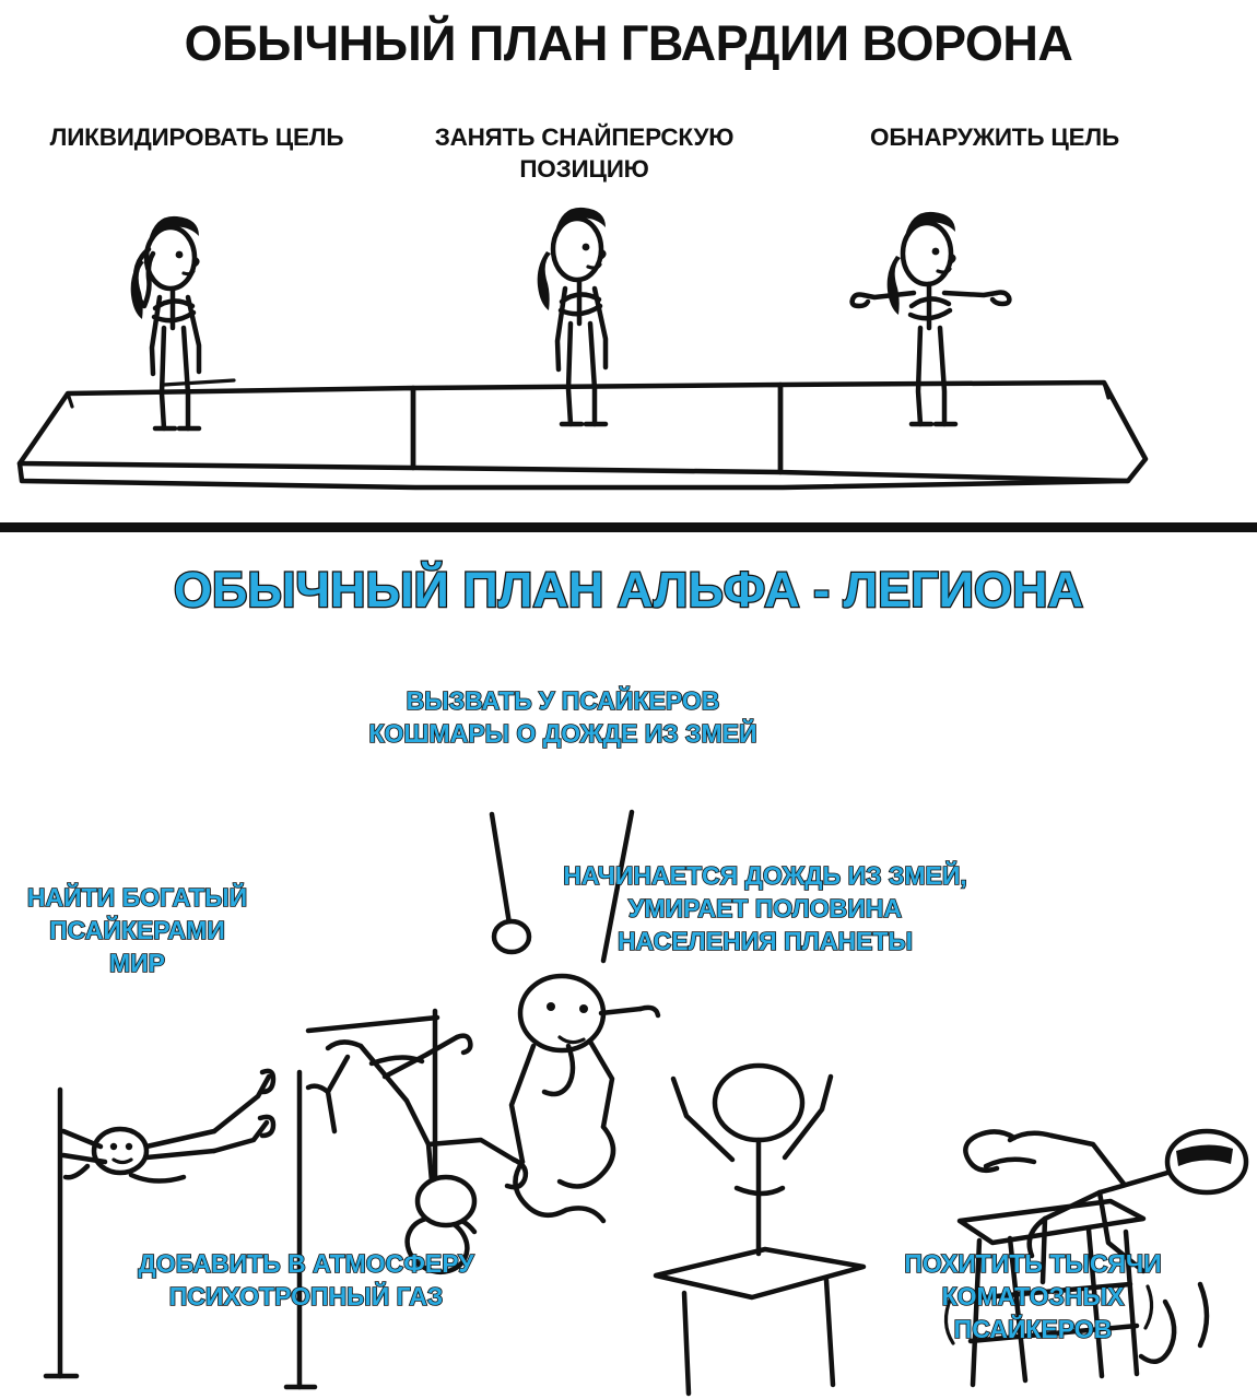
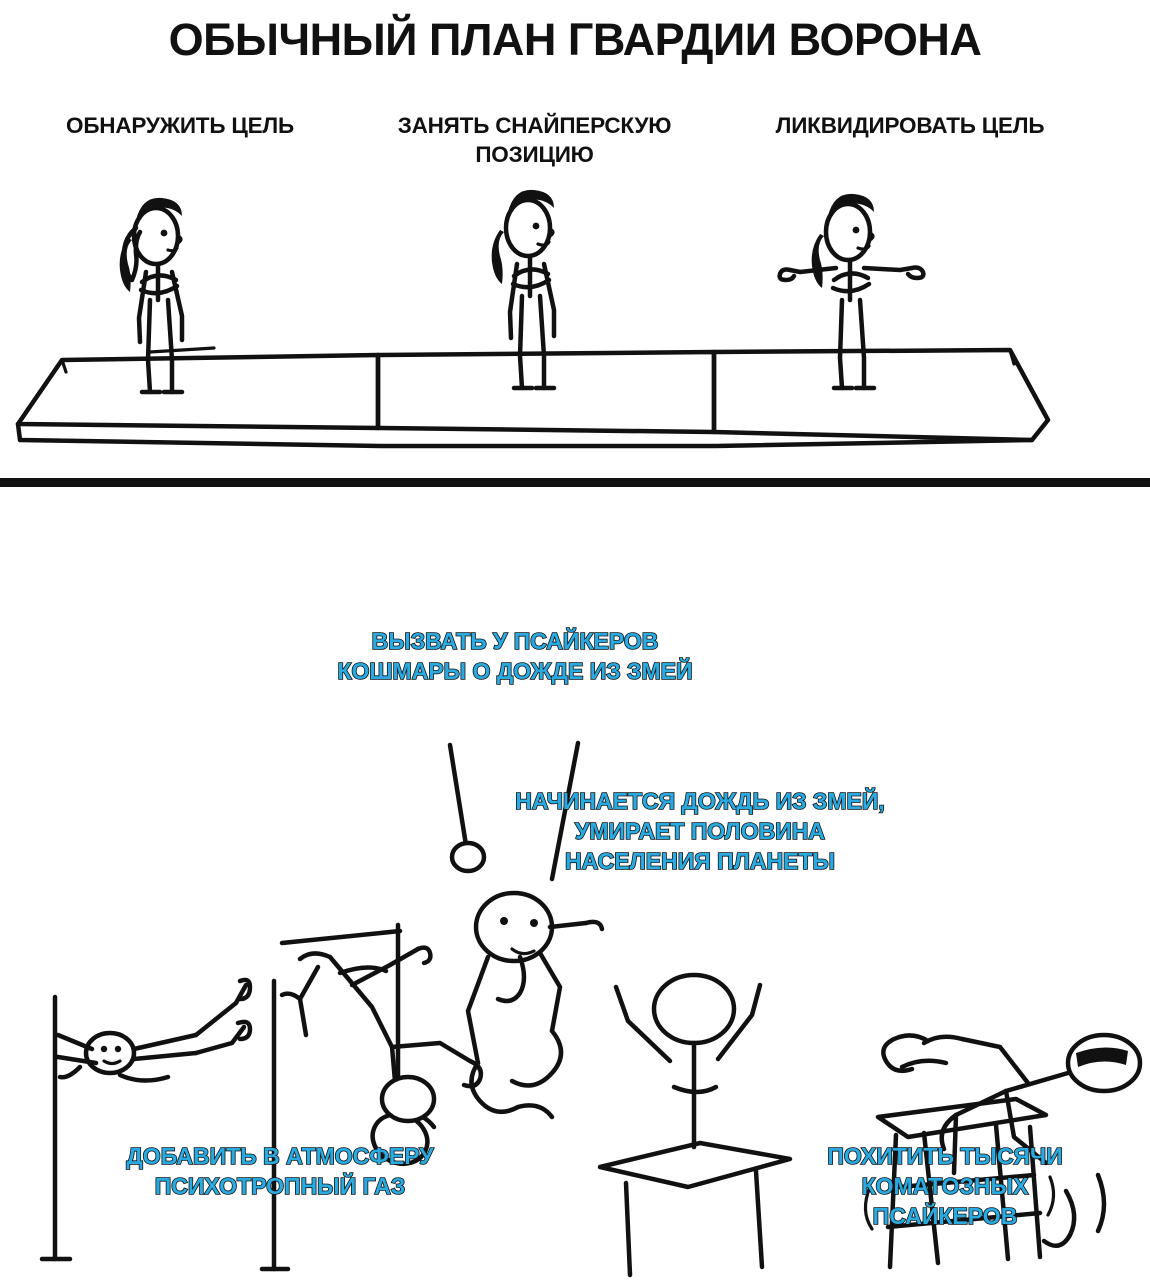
  ОБЫЧНЫЙ ПЛАН ГВАРДИИ ВОРОНА
- ЛИКВИДИРОВАТЬ ЦЕЛЬ
+ ОБНАРУЖИТЬ ЦЕЛЬ
  ЗАНЯТЬ СНАЙПЕРСКУЮ ПОЗИЦИЮ
- ОБНАРУЖИТЬ ЦЕЛЬ
+ ЛИКВИДИРОВАТЬ ЦЕЛЬ
- ОБЫЧНЫЙ ПЛАН АЛЬФА - ЛЕГИОНА
- НАЙТИ БОГАТЫЙ ПСАЙКЕРАМИ МИР
  ВЫЗВАТЬ У ПСАЙКЕРОВ КОШМАРЫ О ДОЖДЕ ИЗ ЗМЕЙ
  НАЧИНАЕТСЯ ДОЖДЬ ИЗ ЗМЕЙ, УМИРАЕТ ПОЛОВИНА НАСЕЛЕНИЯ ПЛАНЕТЫ
  ДОБАВИТЬ В АТМОСФЕРУ ПСИХОТРОПНЫЙ ГАЗ
  ПОХИТИТЬ ТЫСЯЧИ КОМАТОЗНЫХ ПСАЙКЕРОВ
